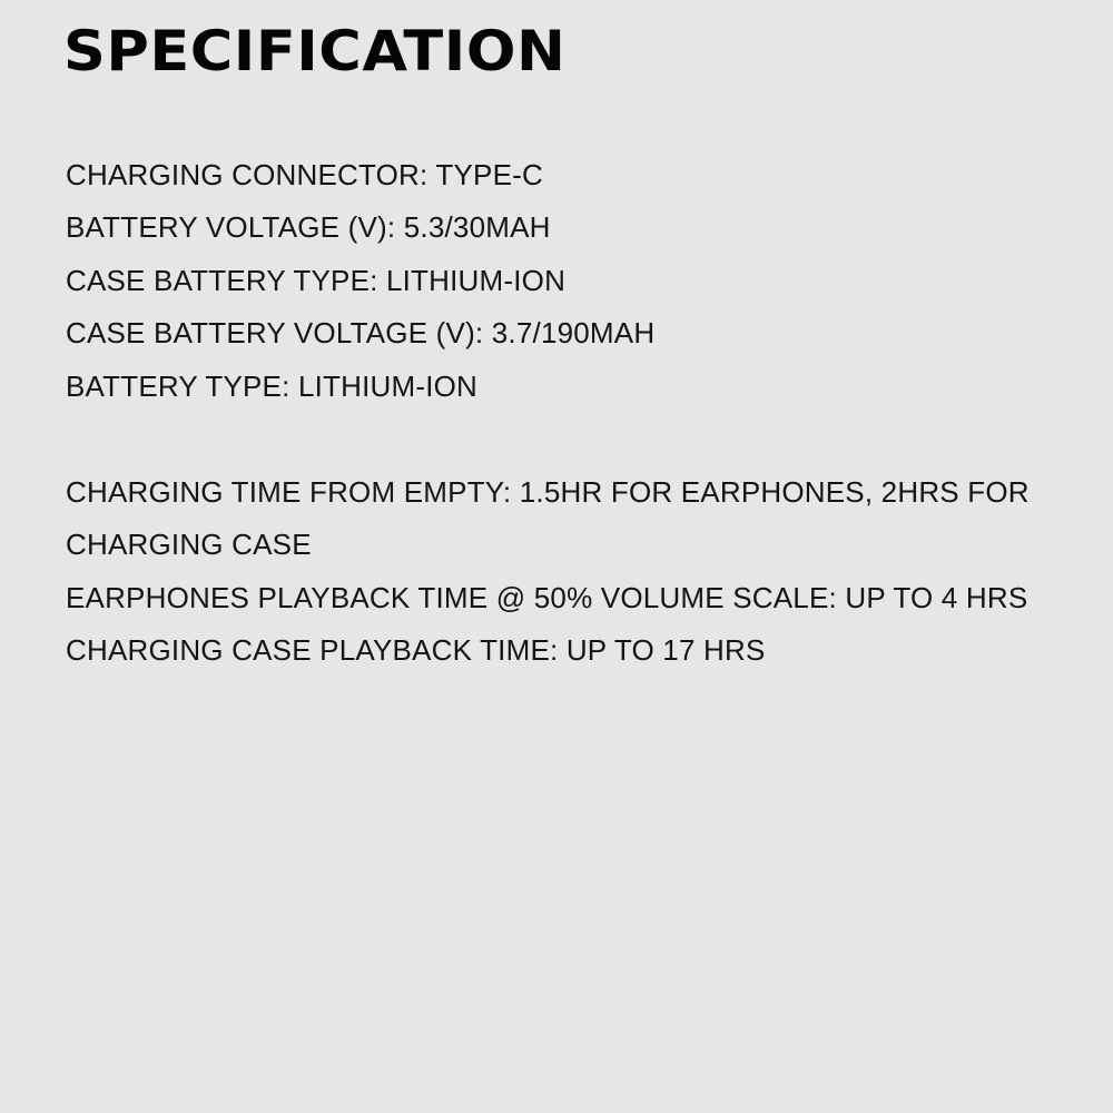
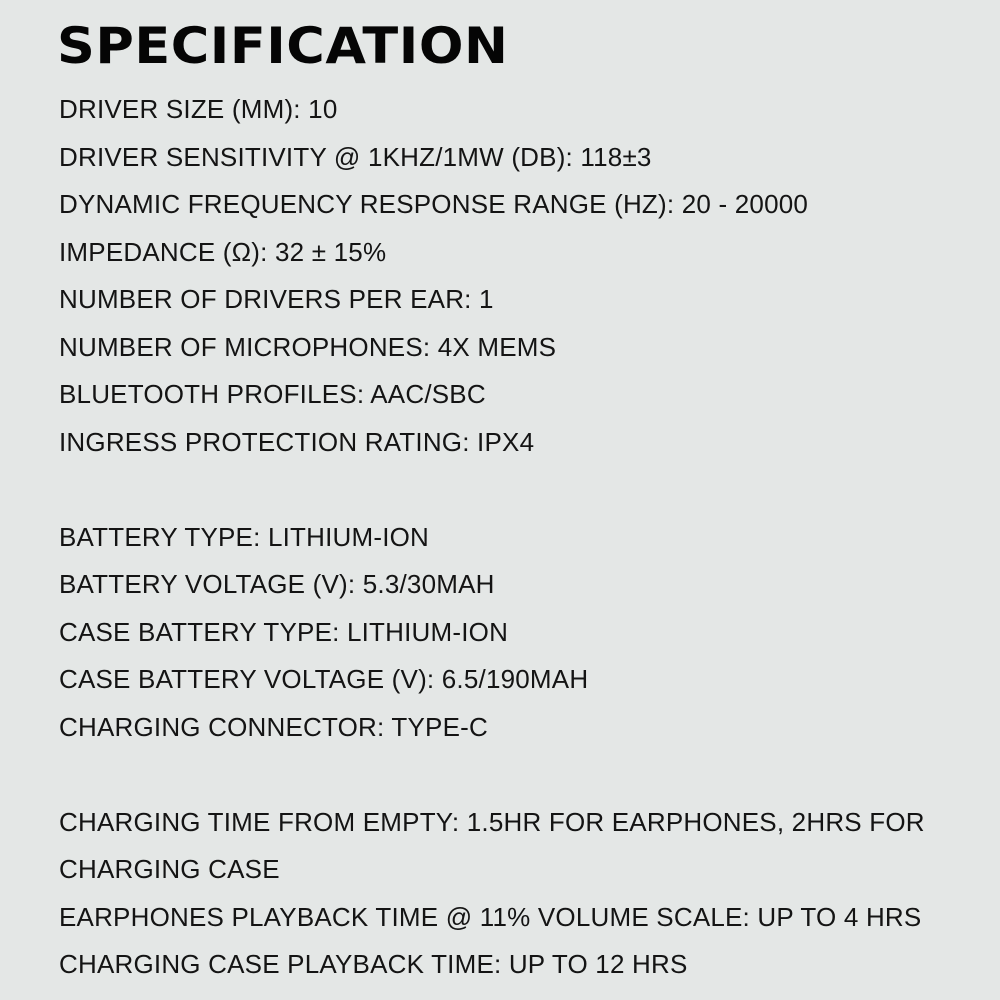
  SPECIFICATION
+ DRIVER SIZE (MM): 10
+ DRIVER SENSITIVITY @ 1KHZ/1MW (DB): 118±3
+ DYNAMIC FREQUENCY RESPONSE RANGE (HZ): 20 - 20000
+ IMPEDANCE (Ω): 32 ± 15%
+ NUMBER OF DRIVERS PER EAR: 1
+ NUMBER OF MICROPHONES: 4X MEMS
+ BLUETOOTH PROFILES: AAC/SBC
+ INGRESS PROTECTION RATING: IPX4
- CHARGING CONNECTOR: TYPE-C
+ BATTERY TYPE: LITHIUM-ION
  BATTERY VOLTAGE (V): 5.3/30MAH
  CASE BATTERY TYPE: LITHIUM-ION
- CASE BATTERY VOLTAGE (V): 3.7/190MAH
+ CASE BATTERY VOLTAGE (V): 6.5/190MAH
- BATTERY TYPE: LITHIUM-ION
+ CHARGING CONNECTOR: TYPE-C
  CHARGING TIME FROM EMPTY: 1.5HR FOR EARPHONES, 2HRS FOR
  CHARGING CASE
- EARPHONES PLAYBACK TIME @ 50% VOLUME SCALE: UP TO 4 HRS
+ EARPHONES PLAYBACK TIME @ 11% VOLUME SCALE: UP TO 4 HRS
- CHARGING CASE PLAYBACK TIME: UP TO 17 HRS
+ CHARGING CASE PLAYBACK TIME: UP TO 12 HRS
